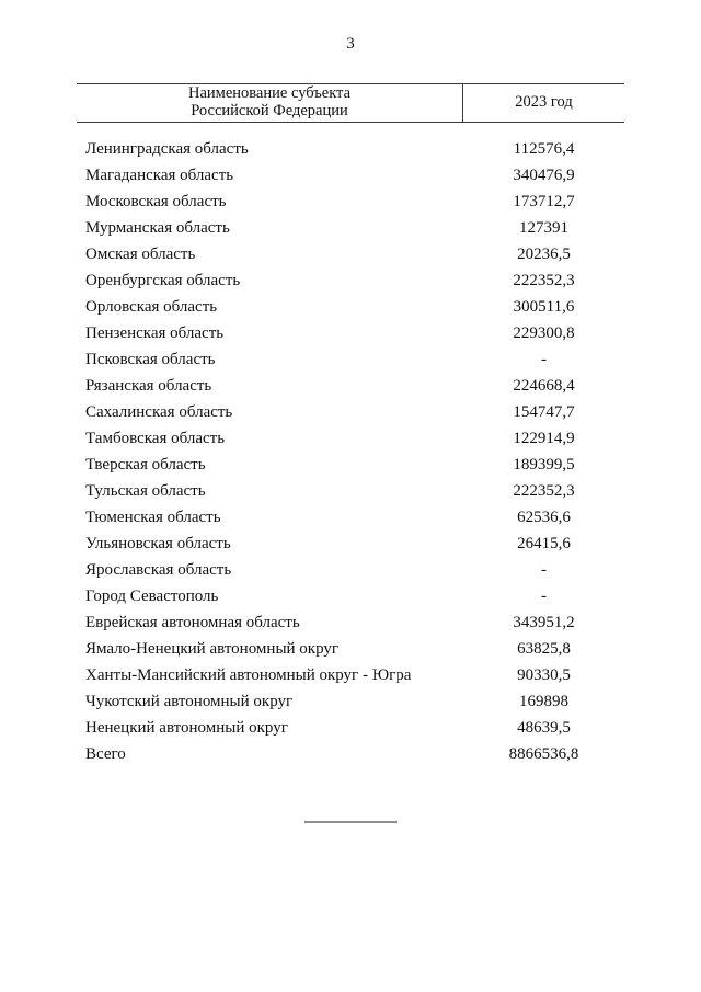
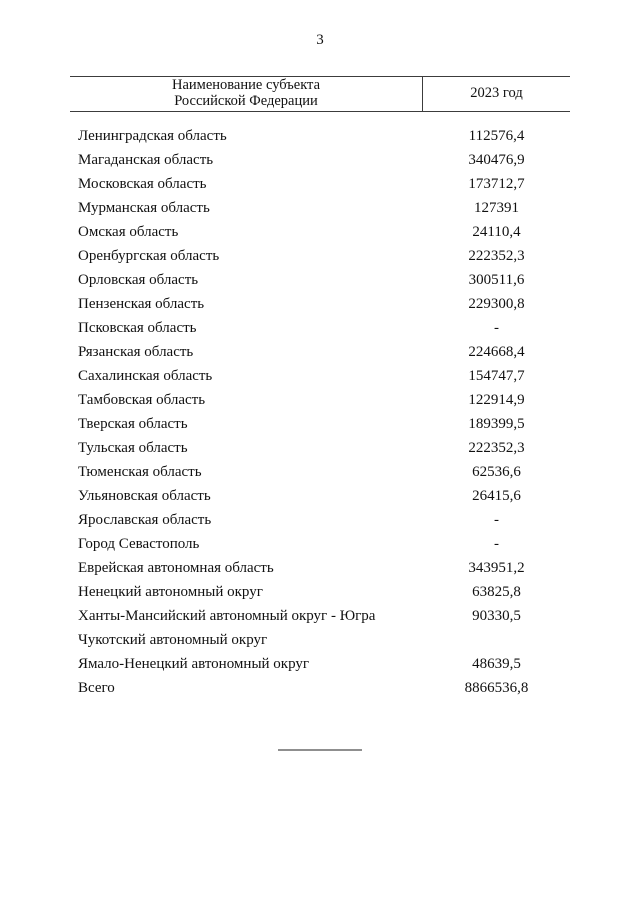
  3
  Наименование субъекта
  Российской Федерации
  2023 год
  Ленинградская область
  112576,4
  Магаданская область
  340476,9
  Московская область
  173712,7
  Мурманская область
  127391
  Омская область
- 20236,5
+ 24110,4
  Оренбургская область
  222352,3
  Орловская область
  300511,6
  Пензенская область
  229300,8
  Псковская область
  -
  Рязанская область
  224668,4
  Сахалинская область
  154747,7
  Тамбовская область
  122914,9
  Тверская область
  189399,5
  Тульская область
  222352,3
  Тюменская область
  62536,6
  Ульяновская область
  26415,6
  Ярославская область
  -
  Город Севастополь
  -
  Еврейская автономная область
  343951,2
- Ямало-Ненецкий автономный округ
+ Ненецкий автономный округ
  63825,8
  Ханты-Мансийский автономный округ - Югра
  90330,5
  Чукотский автономный округ
- 169898
- Ненецкий автономный округ
+ Ямало-Ненецкий автономный округ
  48639,5
  Всего
  8866536,8
